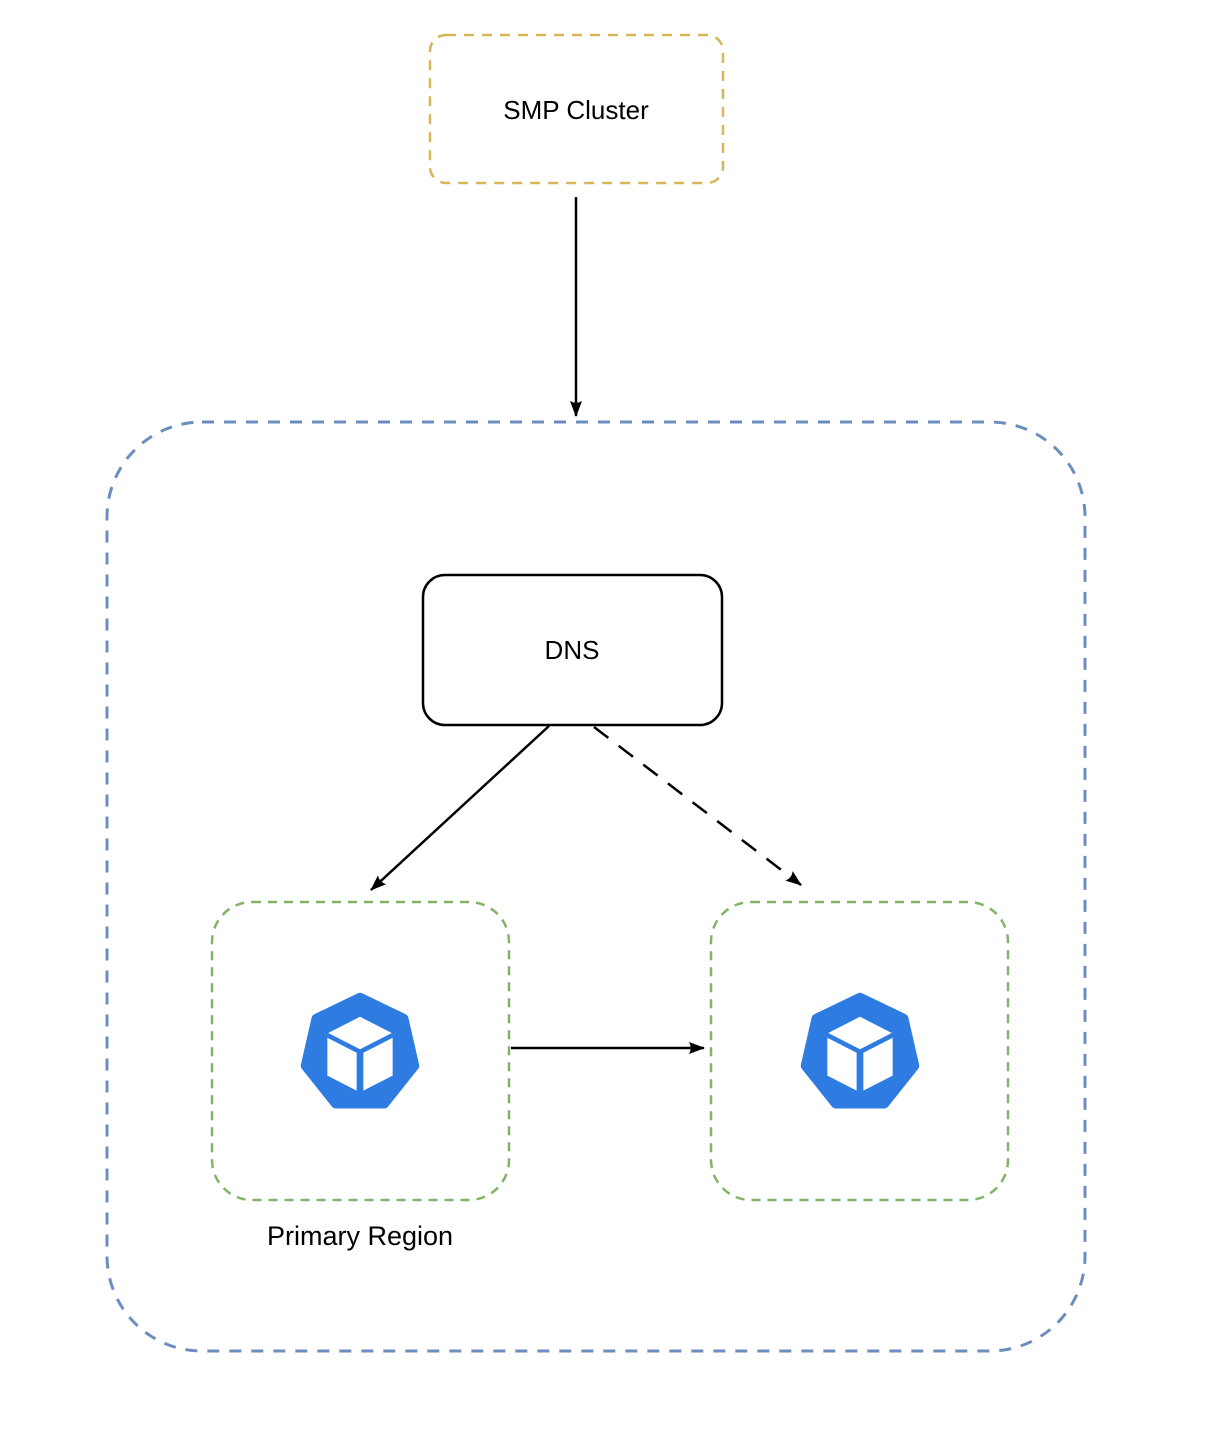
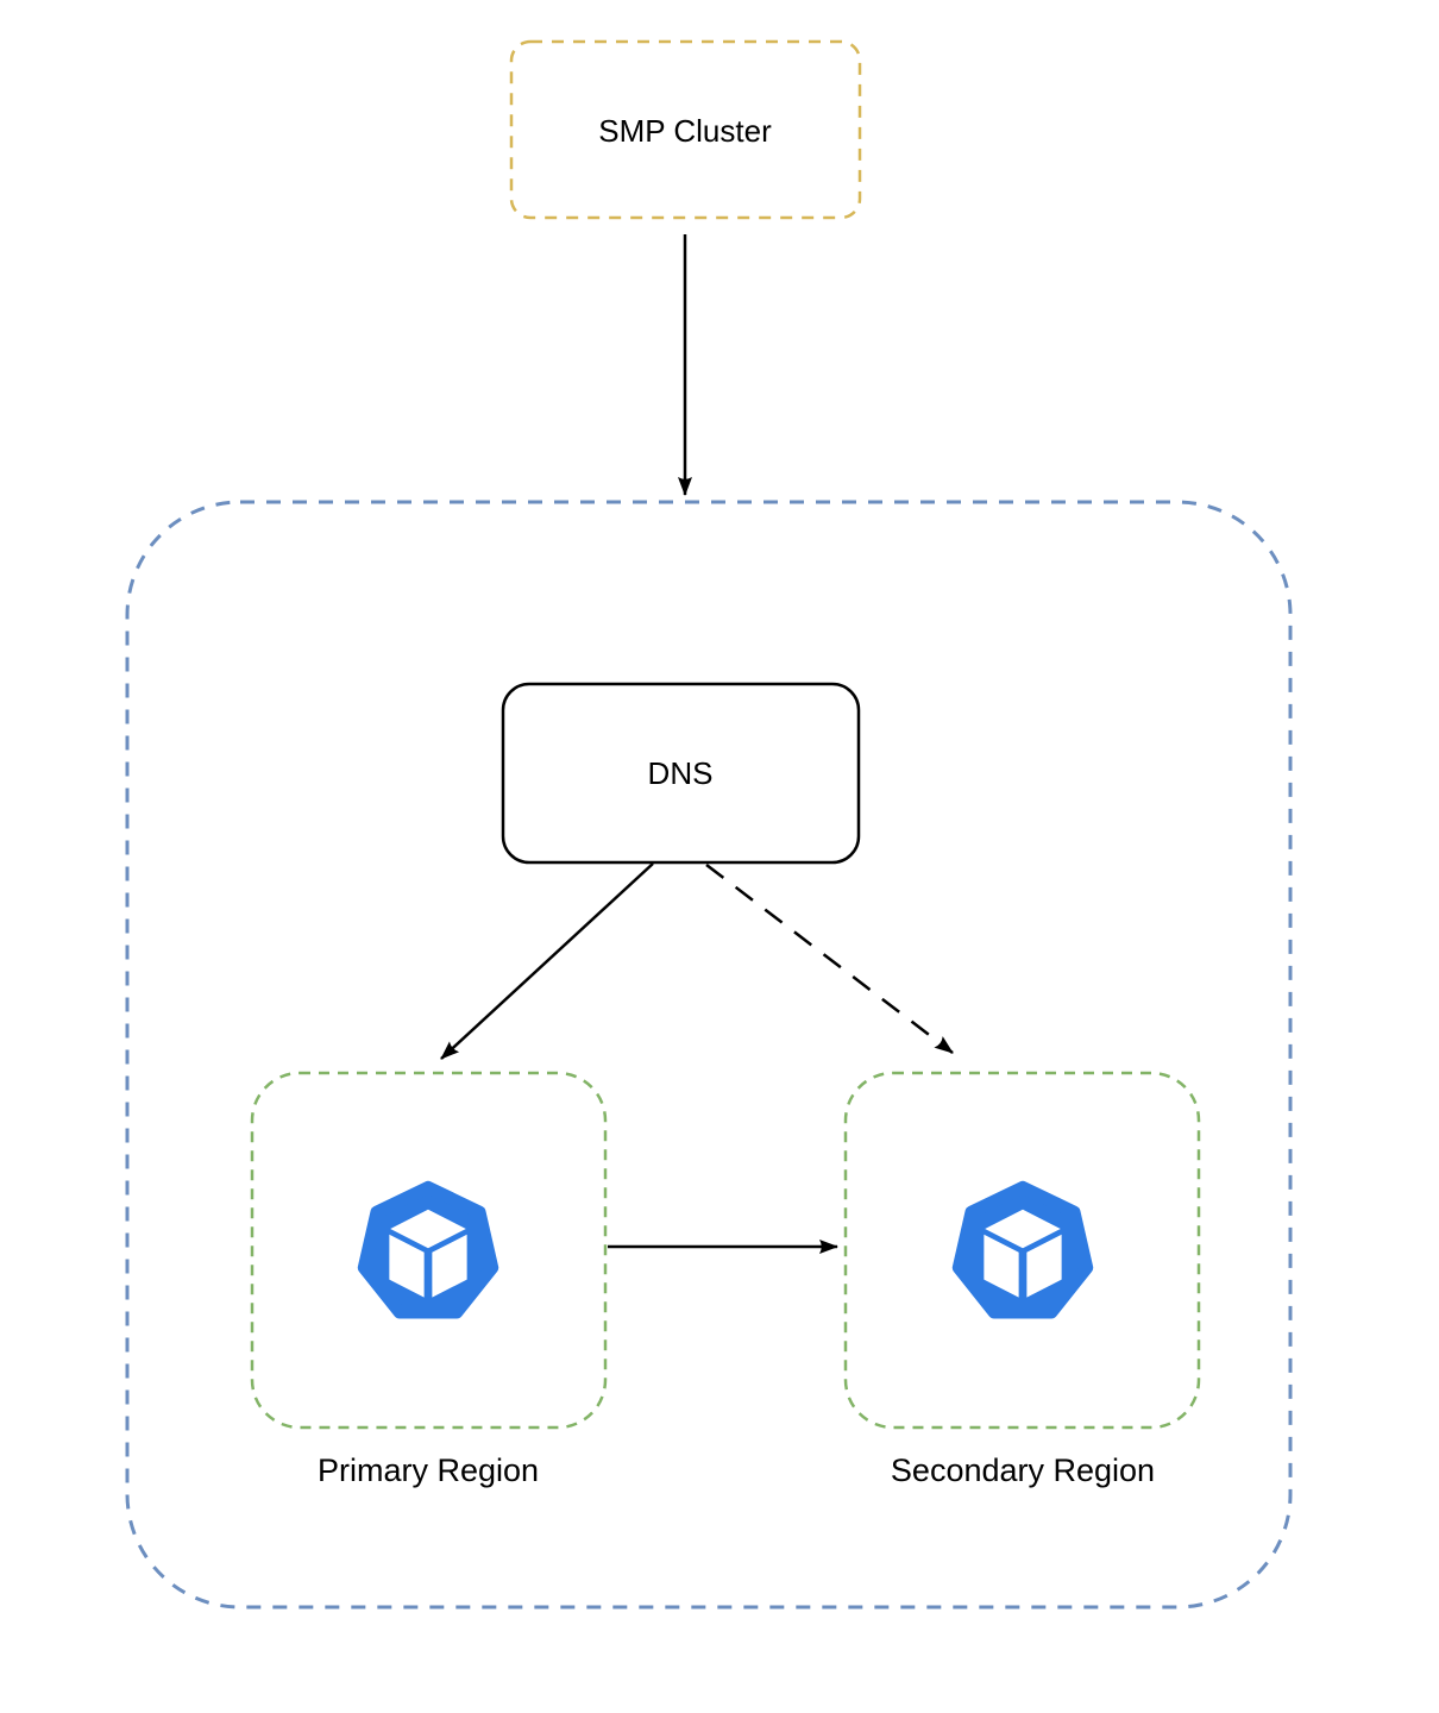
  SMP Cluster
  DNS
  Primary Region
+ Secondary Region
